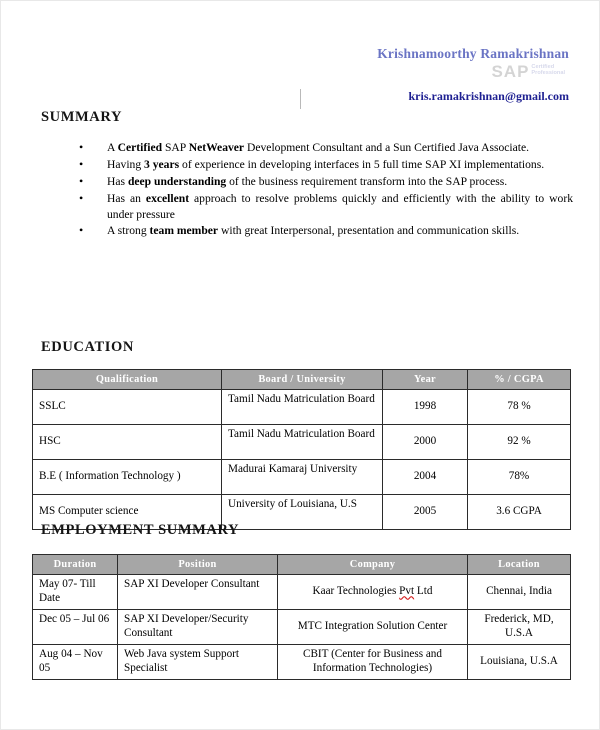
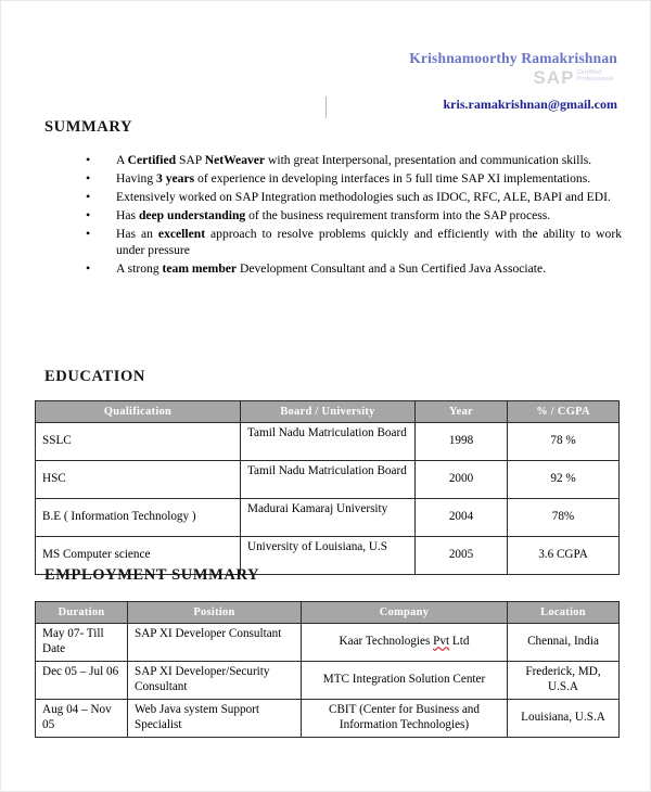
  Krishnamoorthy Ramakrishnan
  SAP
  kris.ramakrishnan@gmail.com
  SUMMARY
- A Certified SAP NetWeaver Development Consultant and a Sun Certified Java Associate.
+ A Certified SAP NetWeaver with great Interpersonal, presentation and communication skills.
  Having 3 years of experience in developing interfaces in 5 full time SAP XI implementations.
+ Extensively worked on SAP Integration methodologies such as IDOC, RFC, ALE, BAPI and EDI.
  Has deep understanding of the business requirement transform into the SAP process.
  Has an excellent approach to resolve problems quickly and efficiently with the ability to work under pressure
- A strong team member with great Interpersonal, presentation and communication skills.
+ A strong team member Development Consultant and a Sun Certified Java Associate.
  EDUCATION
  Qualification	Board / University	Year	% / CGPA
  SSLC	Tamil Nadu Matriculation Board	1998	78 %
  HSC	Tamil Nadu Matriculation Board	2000	92 %
  B.E ( Information Technology )	Madurai Kamaraj University	2004	78%
  MS Computer science	University of Louisiana, U.S	2005	3.6 CGPA
  EMPLOYMENT SUMMARY
  Duration	Position	Company	Location
  May 07- Till Date	SAP XI Developer Consultant	Kaar Technologies Pvt Ltd	Chennai, India
  Dec 05 – Jul 06	SAP XI Developer/Security Consultant	MTC Integration Solution Center	Frederick, MD, U.S.A
  Aug 04 – Nov 05	Web Java system Support Specialist	CBIT (Center for Business and Information Technologies)	Louisiana, U.S.A
